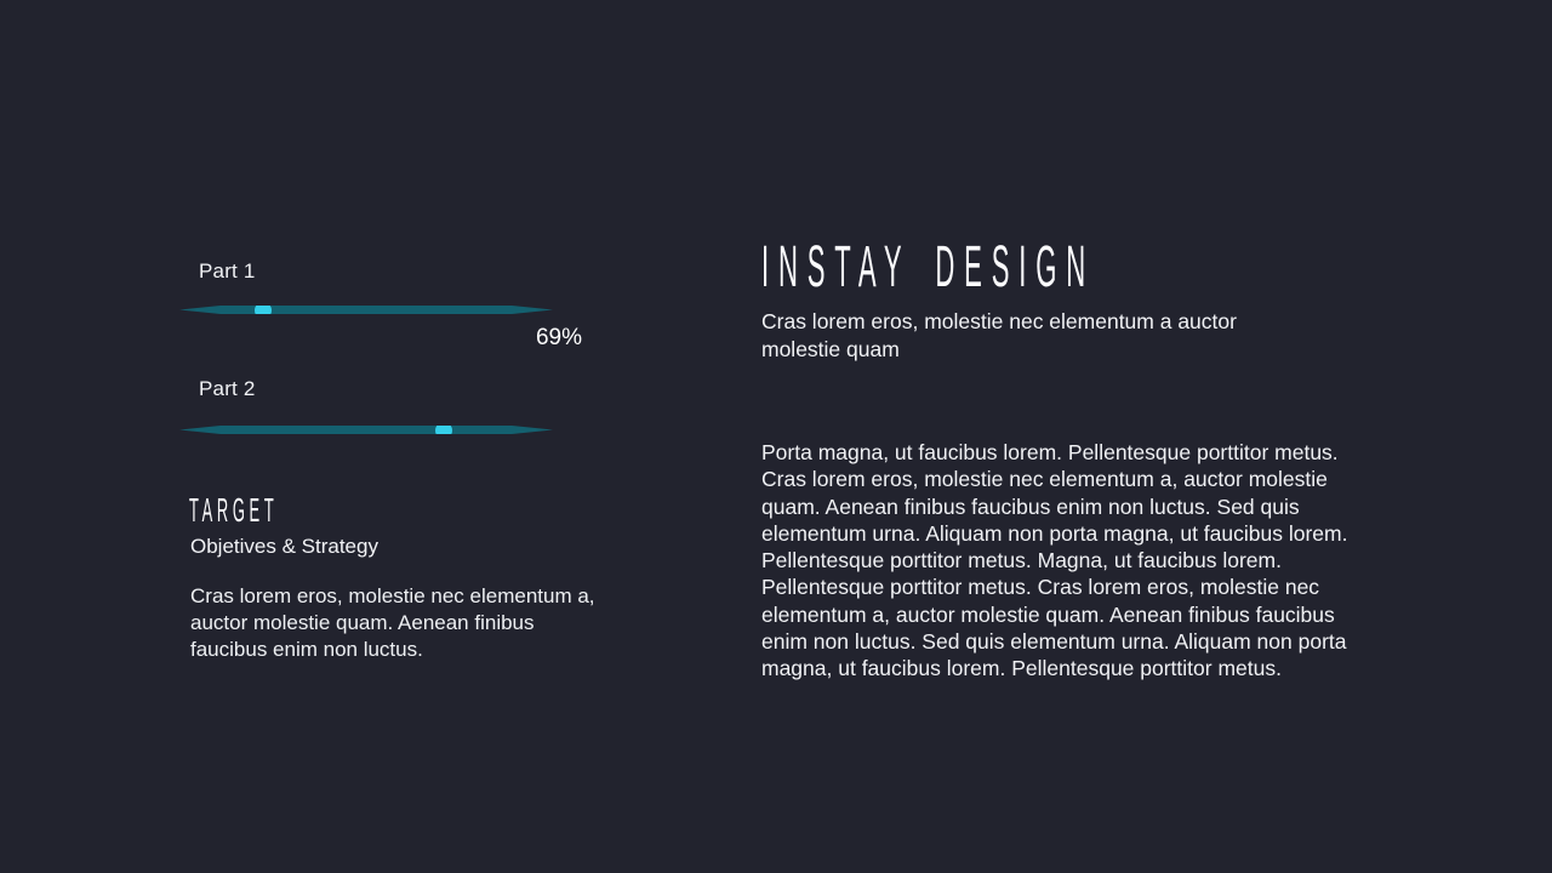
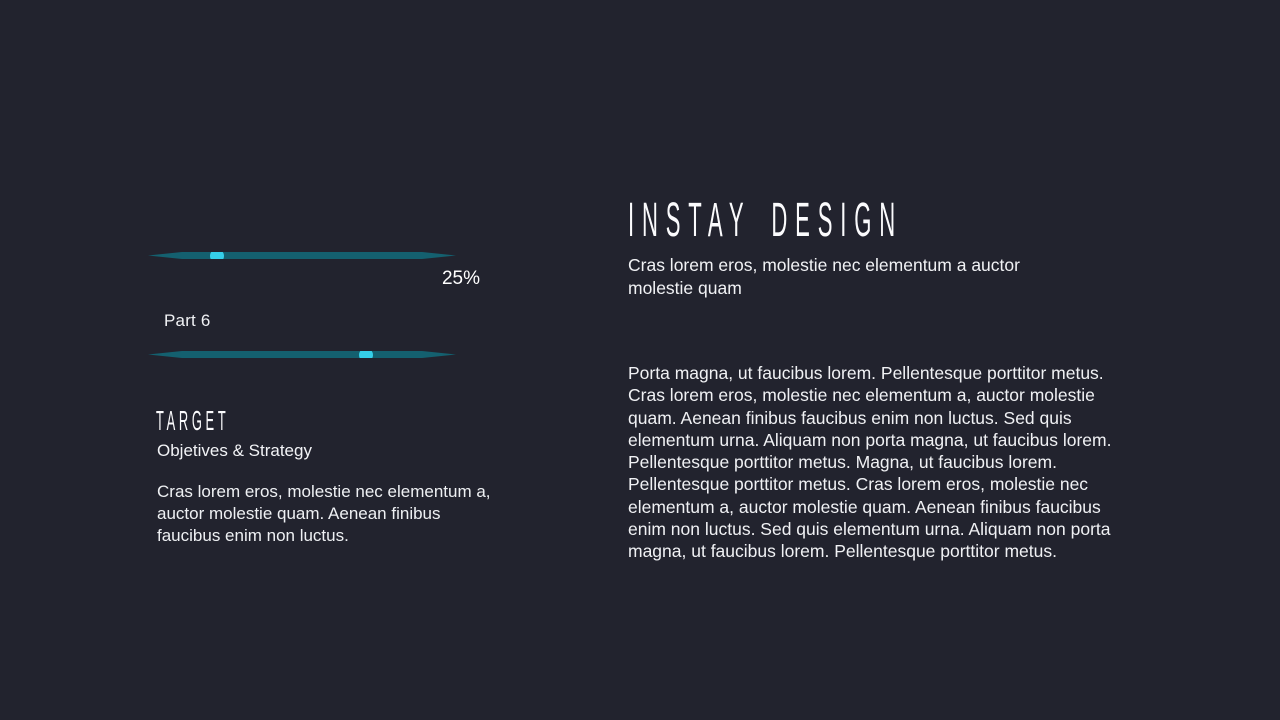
- Part 1
- 69%
+ 25%
- Part 2
+ Part 6
  TARGET
  Objetives & Strategy
  Cras lorem eros, molestie nec elementum a,
  auctor molestie quam. Aenean finibus
  faucibus enim non luctus.
  INSTAY DESIGN
  Cras lorem eros, molestie nec elementum a auctor
  molestie quam
  Porta magna, ut faucibus lorem. Pellentesque porttitor metus.
  Cras lorem eros, molestie nec elementum a, auctor molestie
  quam. Aenean finibus faucibus enim non luctus. Sed quis
  elementum urna. Aliquam non porta magna, ut faucibus lorem.
  Pellentesque porttitor metus. Magna, ut faucibus lorem.
  Pellentesque porttitor metus. Cras lorem eros, molestie nec
  elementum a, auctor molestie quam. Aenean finibus faucibus
  enim non luctus. Sed quis elementum urna. Aliquam non porta
  magna, ut faucibus lorem. Pellentesque porttitor metus.
